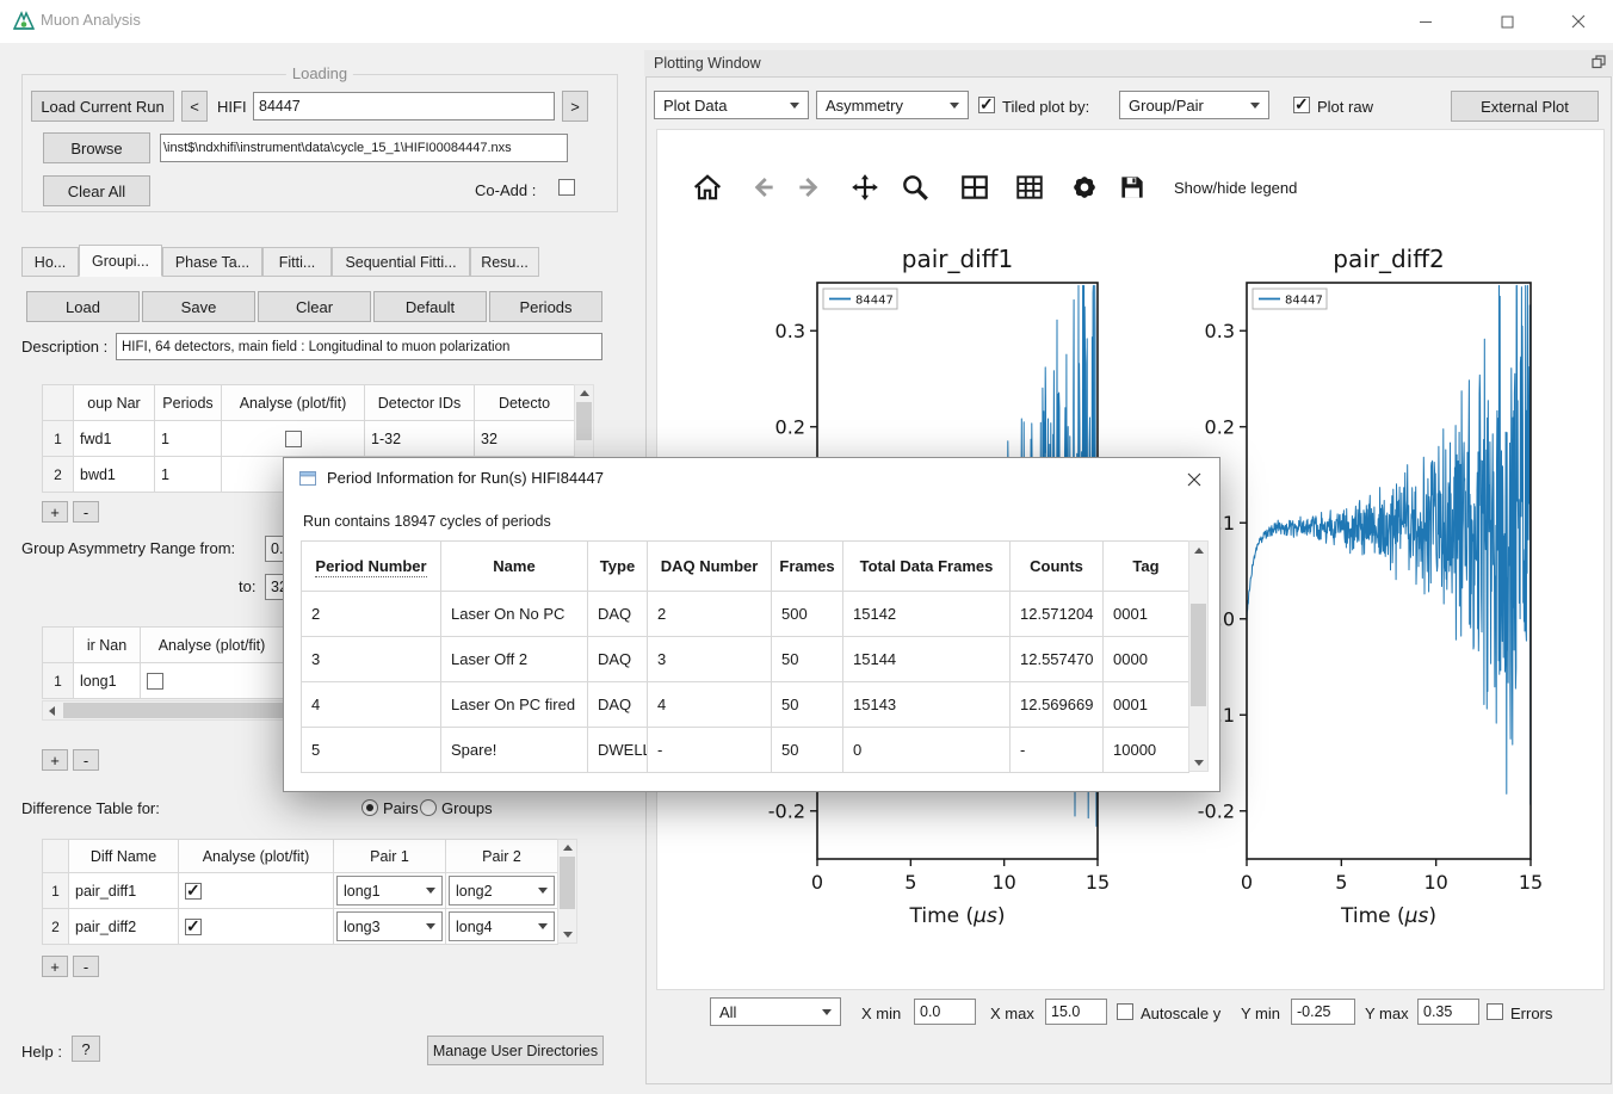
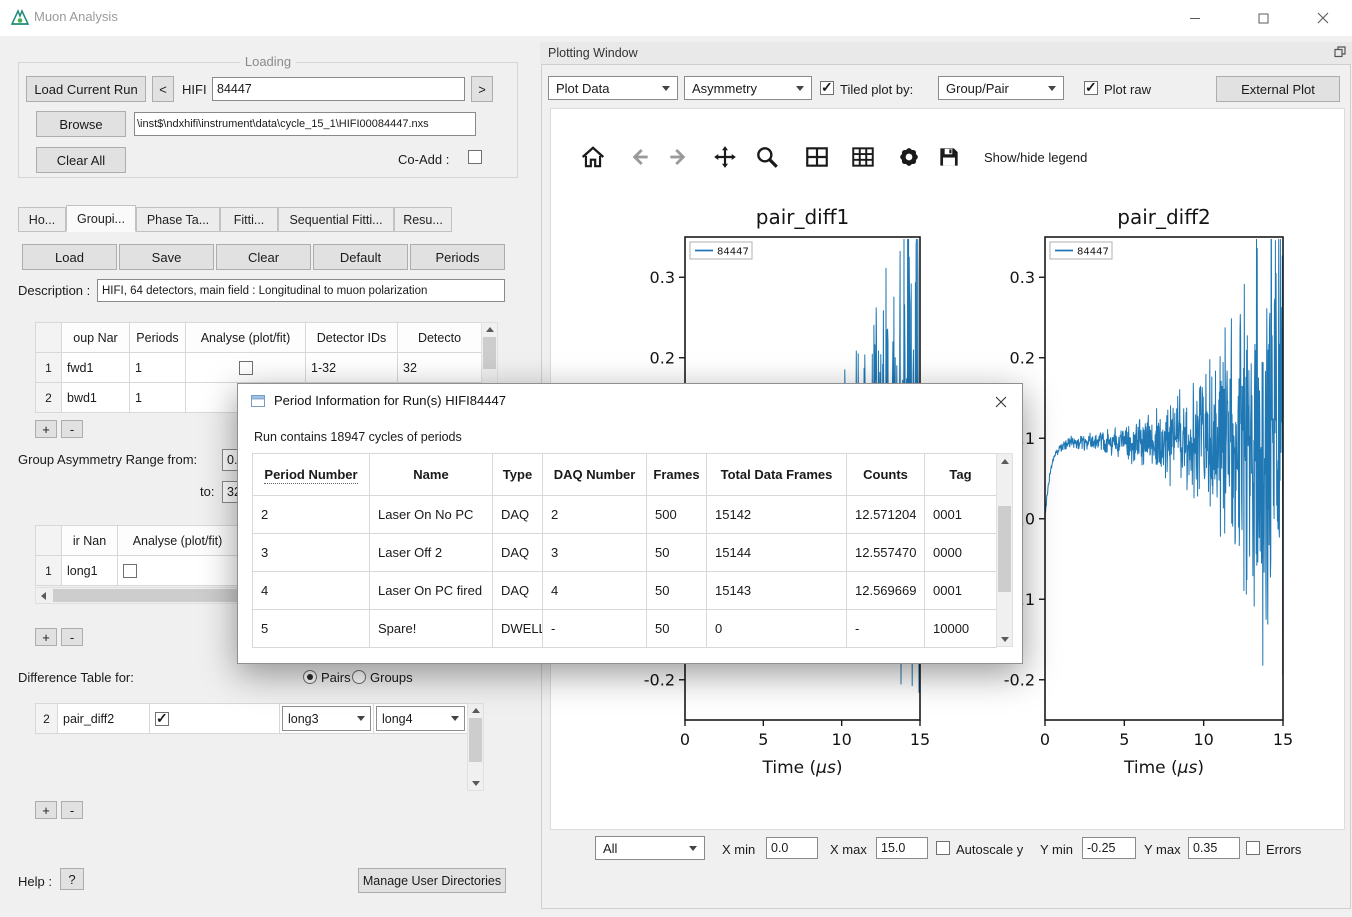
  Muon Analysis
  Loading
  Load Current Run
  <
  HIFI
  84447
  >
  Browse
  \inst$\ndxhifi\instrument\data\cycle_15_1\HIFI00084447.nxs
  Clear All
  Co-Add :
  Ho...
  Groupi...
  Phase Ta...
  Fitti...
  Sequential Fitti...
  Resu...
  Load
  Save
  Clear
  Default
  Periods
  Description :
  HIFI, 64 detectors, main field : Longitudinal to muon polarization
  	oup Nar	Periods	Analyse (plot/fit)	Detector IDs	Detecto
  1	fwd1	1		1-32	32
  2	bwd1	1
  +
  -
  Group Asymmetry Range from:
  to:
  	ir Nan	Analyse (plot/fit)
  1	long1
  +
  -
  Difference Table for:
  Pairs
  Groups
- 	Diff Name	Analyse (plot/fit)	Pair 1	Pair 2
- 1	pair_diff1		long1	long2
  2	pair_diff2		long3	long4
  +
  -
  Help :
  ?
  Manage User Directories
  Plotting Window
  Plot Data
  Asymmetry
  Tiled plot by:
  Group/Pair
  Plot raw
  External Plot
  pair_diff1
  0.3
  0.2
  -0.2
  0
  5
  10
  15
  Time (μs)
  84447
  pair_diff2
  0.3
  0.2
  -0.2
  0
  5
  10
  15
  Time (μs)
  84447
  Show/hide legend
  All
  X min
  0.0
  X max
  15.0
  Autoscale y
  Y min
  -0.25
  Y max
  0.35
  Errors
  Period Information for Run(s) HIFI84447
  Run contains 18947 cycles of periods
  Period Number	Name	Type	DAQ Number	Frames	Total Data Frames	Counts	Tag
  2	Laser On No PC	DAQ	2	500	15142	12.571204	0001
  3	Laser Off 2	DAQ	3	50	15144	12.557470	0000
  4	Laser On PC fired	DAQ	4	50	15143	12.569669	0001
  5	Spare!	DWELL	-	50	0	-	10000
